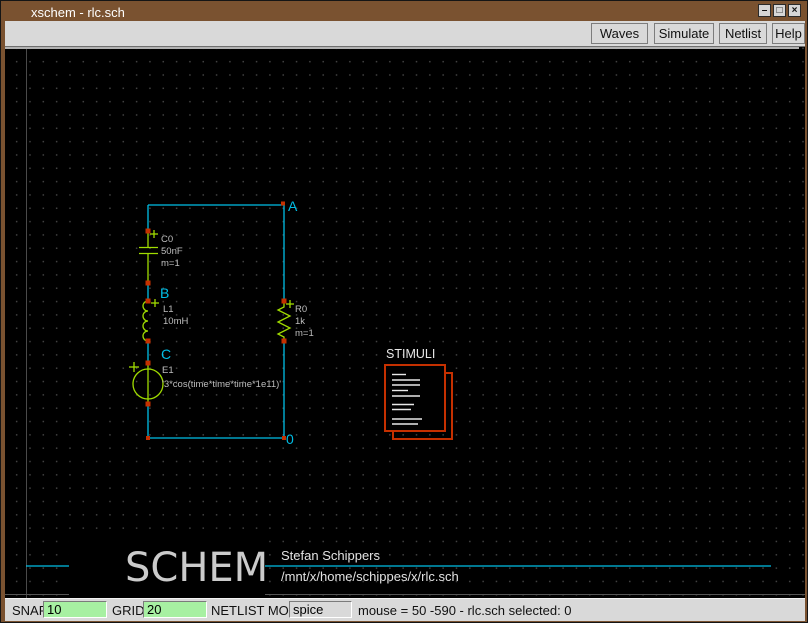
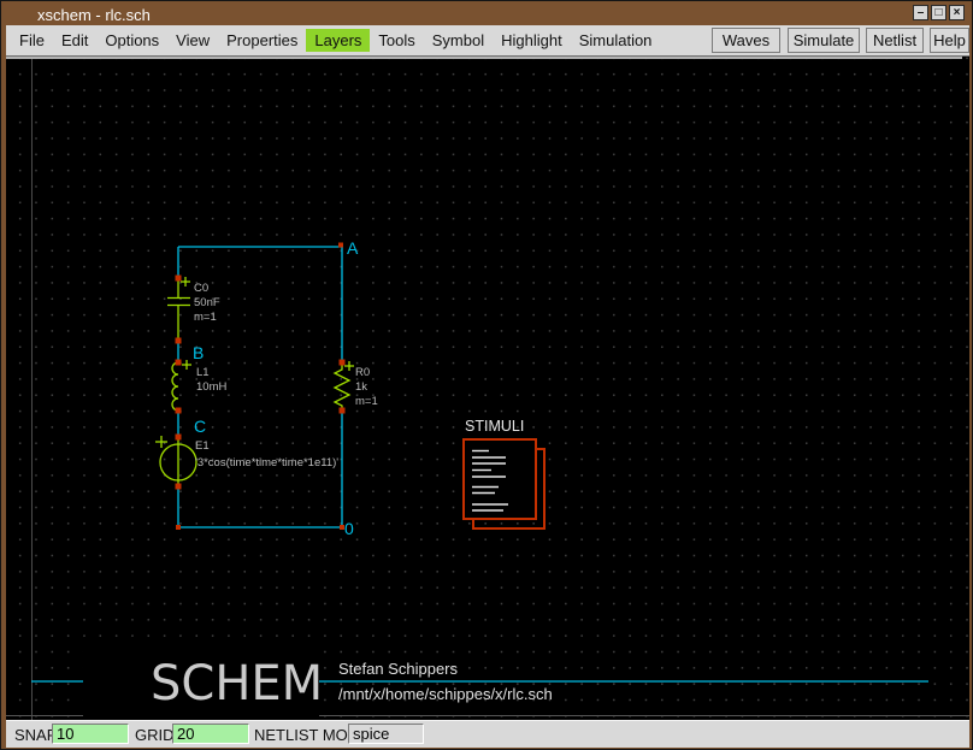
  xschem - rlc.sch
  –
  □
  ×
+ File
+ Edit
+ Options
+ View
+ Properties
+ Layers
+ Tools
+ Symbol
+ Highlight
+ Simulation
  Waves
  Simulate
  Netlist
  Help
  A
  B
  C
  0
  C0
  50nF
  m=1
  L1
  10mH
  E1
  '3*cos(time*time*time*1e11)'
  R0
  1k
  m=1
  STIMULI
  SCHEM
  Stefan Schippers
  /mnt/x/home/schippes/x/rlc.sch
  10
  GRID
  20
  NETLIST MO
  spice
- mouse = 50 -590 - rlc.sch selected: 0
